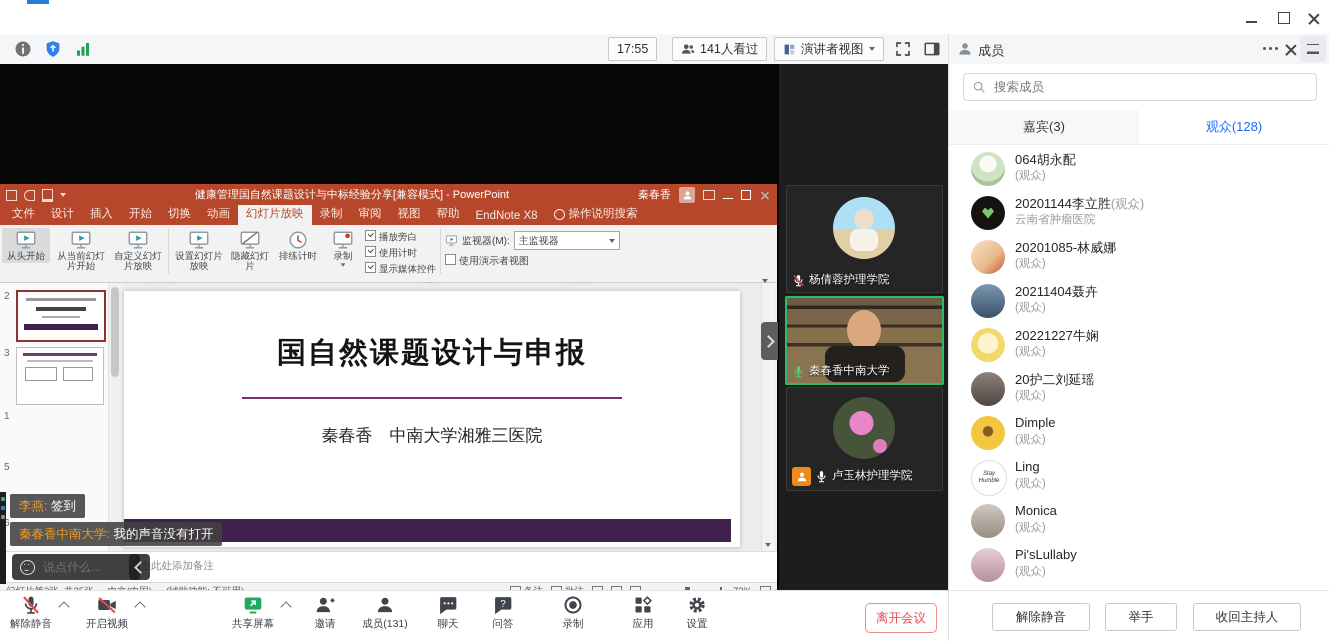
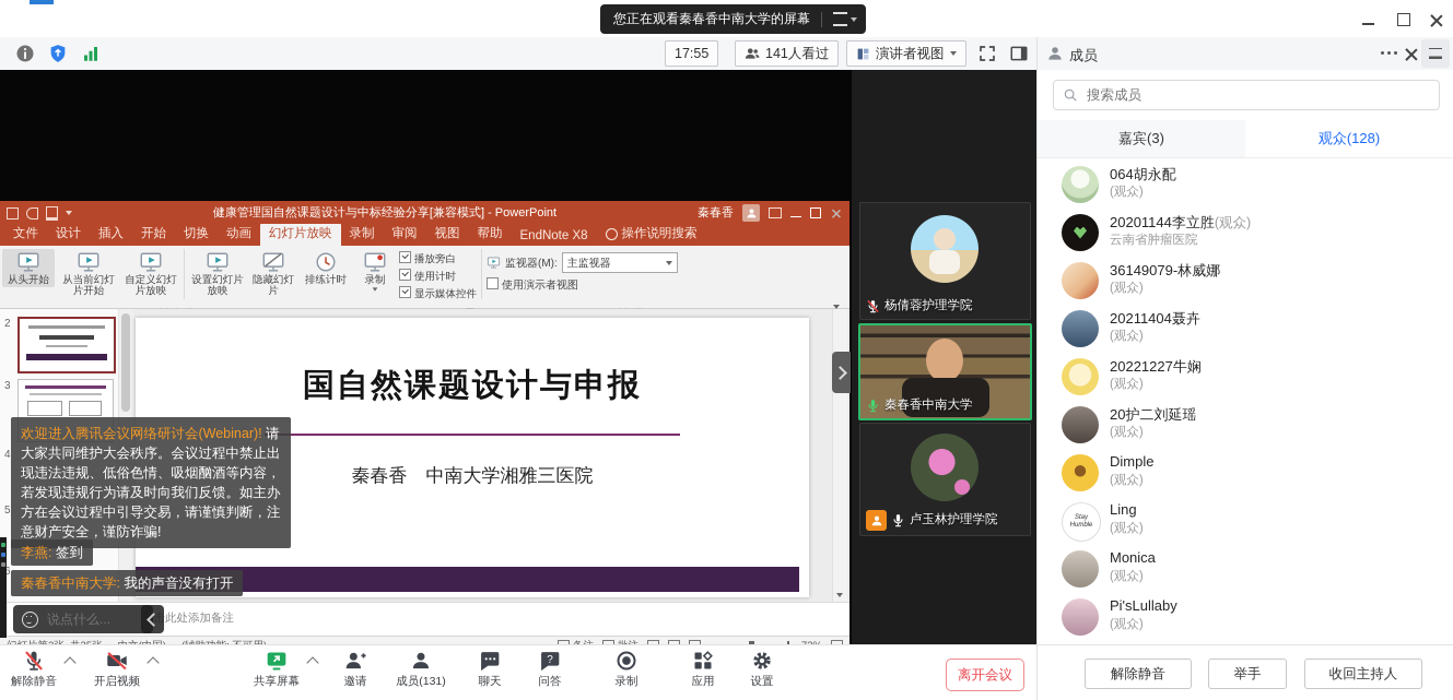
+ 您正在观看秦春香中南大学的屏幕
  17:55
  141人看过
  演讲者视图
  成员
  健康管理国自然课题设计与中标经验分享[兼容模式] - PowerPoint
  秦春香
  文件
  设计
  插入
  开始
  切换
  动画
  幻灯片放映
  录制
  审阅
  视图
  帮助
  EndNote X8
  操作说明搜索
  从头开始
  从当前幻灯片开始
  自定义幻灯片放映
  设置幻灯片放映
  隐藏幻灯片
  排练计时
  录制
  播放旁白
  使用计时
  显示媒体控件
  监视器(M):
  主监视器
  使用演示者视图
  2
  3
- 1
+ 4
  5
  6
  国自然课题设计与申报
  秦春香 中南大学湘雅三医院
  单击此处添加备注
+ 欢迎进入腾讯会议网络研讨会(Webinar)! 请大家共同维护大会秩序。会议过程中禁止出现违法违规、低俗色情、吸烟酗酒等内容，若发现违规行为请及时向我们反馈。如主办方在会议过程中引导交易，请谨慎判断，注意财产安全，谨防诈骗!
  李燕: 签到
  秦春香中南大学: 我的声音没有打开
  说点什么...
  杨倩蓉护理学院
  秦春香中南大学
  卢玉林护理学院
  搜索成员
  嘉宾(3)
  观众(128)
  064胡永配
  (观众)
  20201144李立胜(观众)
  云南省肿瘤医院
- 20201085-林威娜
+ 36149079-林威娜
  (观众)
  20211404聂卉
  (观众)
  20221227牛娴
  (观众)
  20护二刘延瑶
  (观众)
  Dimple
  (观众)
  Ling
  (观众)
  Monica
  (观众)
  Pi'sLullaby
  (观众)
  解除静音
  开启视频
  共享屏幕
  邀请
  成员(131)
  聊天
  问答
  录制
  应用
  设置
  离开会议
  解除静音
  举手
  收回主持人
